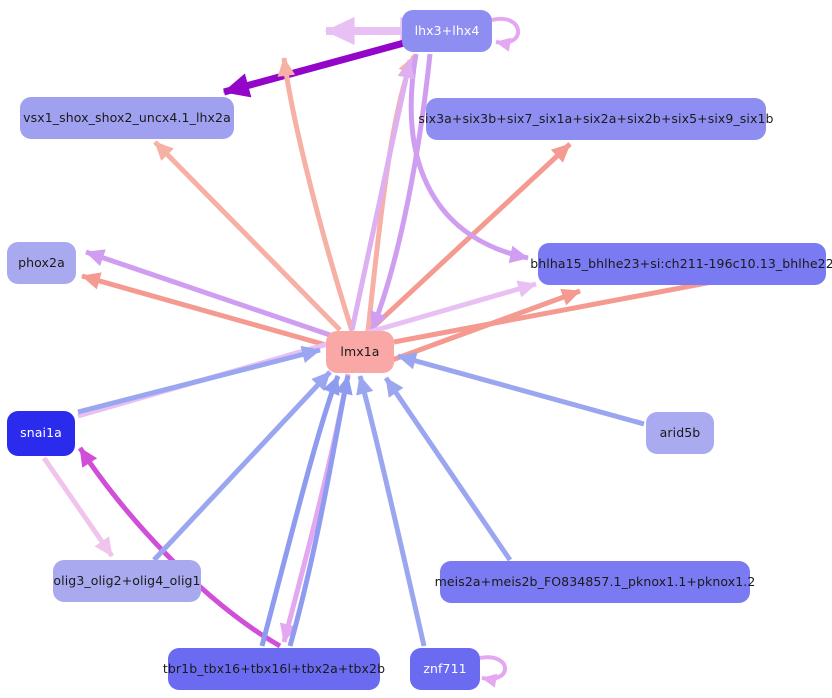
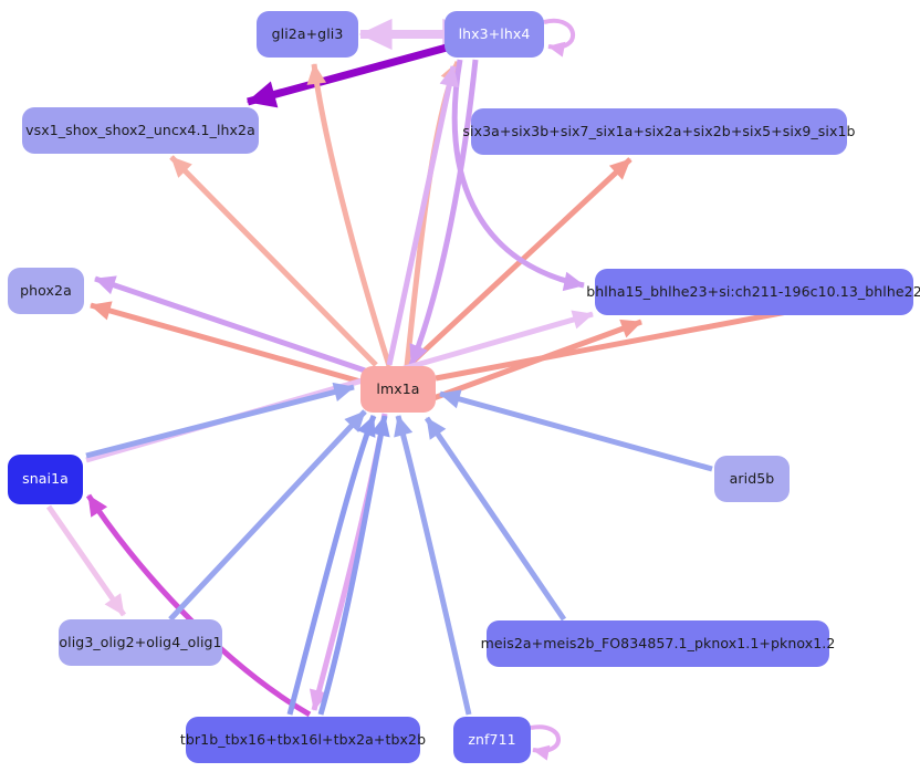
+ gli2a+gli3
  lhx3+lhx4
  vsx1_shox_shox2_uncx4.1_lhx2a
  six3a+six3b+six7_six1a+six2a+six2b+six5+six9_six1b
  phox2a
  bhlha15_bhlhe23+si:ch211-196c10.13_bhlhe22
  lmx1a
  snai1a
  arid5b
  olig3_olig2+olig4_olig1
  meis2a+meis2b_FO834857.1_pknox1.1+pknox1.2
  tbr1b_tbx16+tbx16l+tbx2a+tbx2b
  znf711
